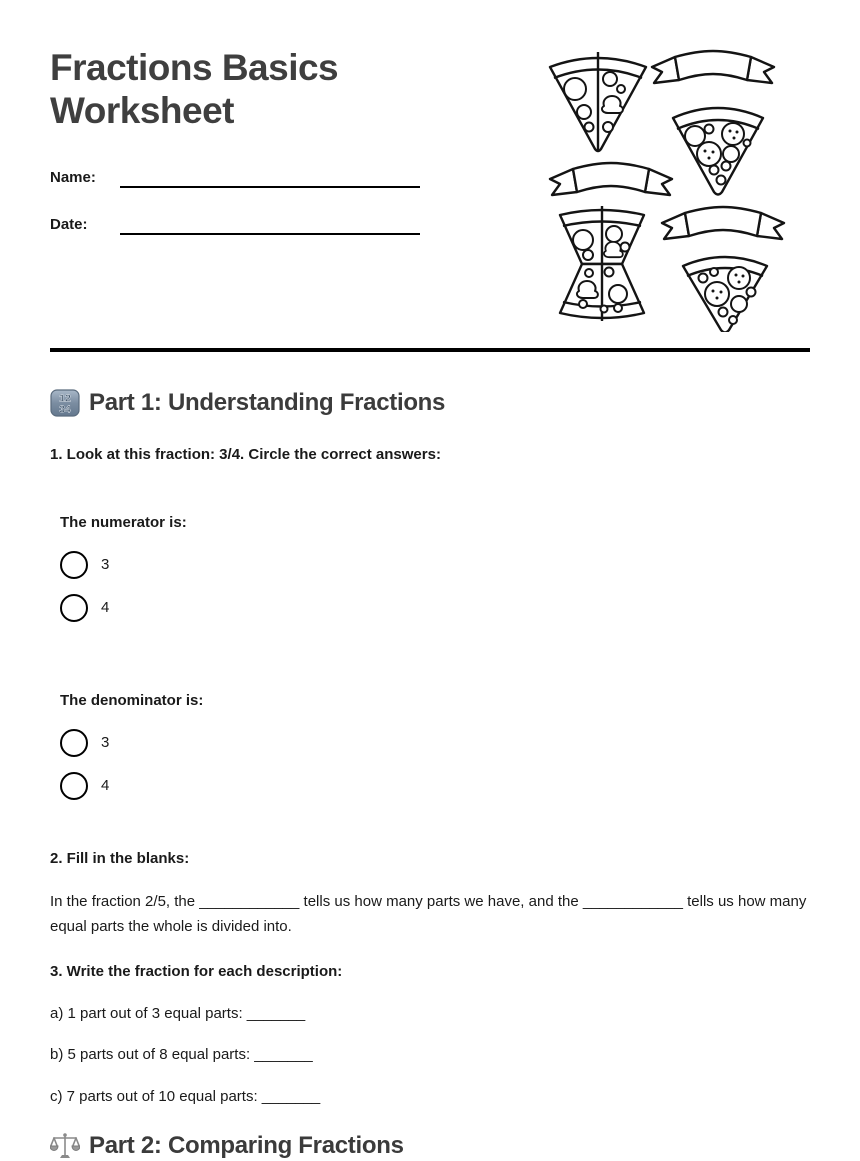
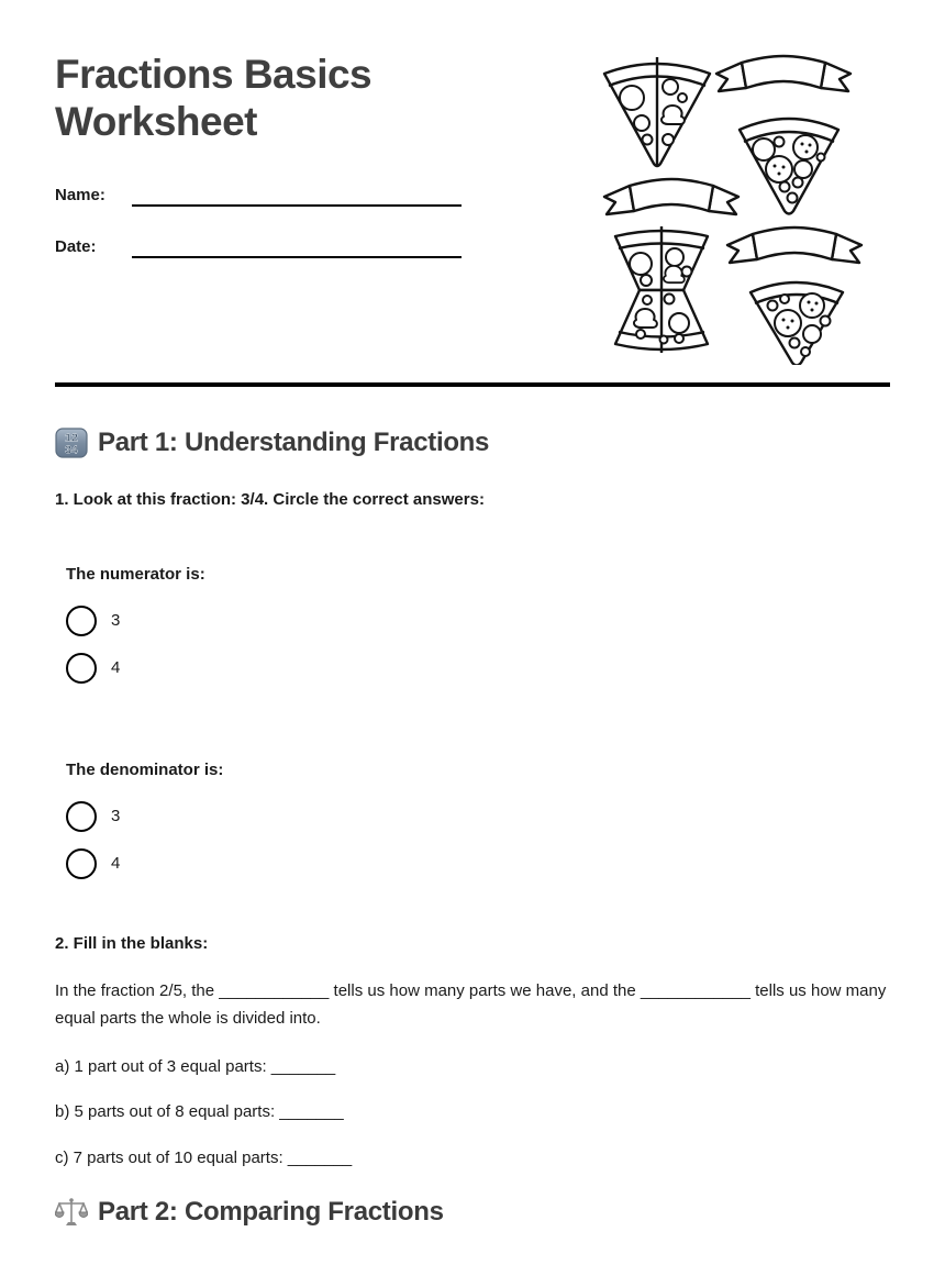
  Fractions Basics Worksheet
  Name:
  Date:
  12
  34
  Part 1: Understanding Fractions
  1. Look at this fraction: 3/4. Circle the correct answers:
  The numerator is:
  3
  4
  The denominator is:
  3
  4
  2. Fill in the blanks:
  In the fraction 2/5, the ____________ tells us how many parts we have, and the ____________ tells us how many equal parts the whole is divided into.
- 3. Write the fraction for each description:
  a) 1 part out of 3 equal parts: _______
  b) 5 parts out of 8 equal parts: _______
  c) 7 parts out of 10 equal parts: _______
  Part 2: Comparing Fractions
